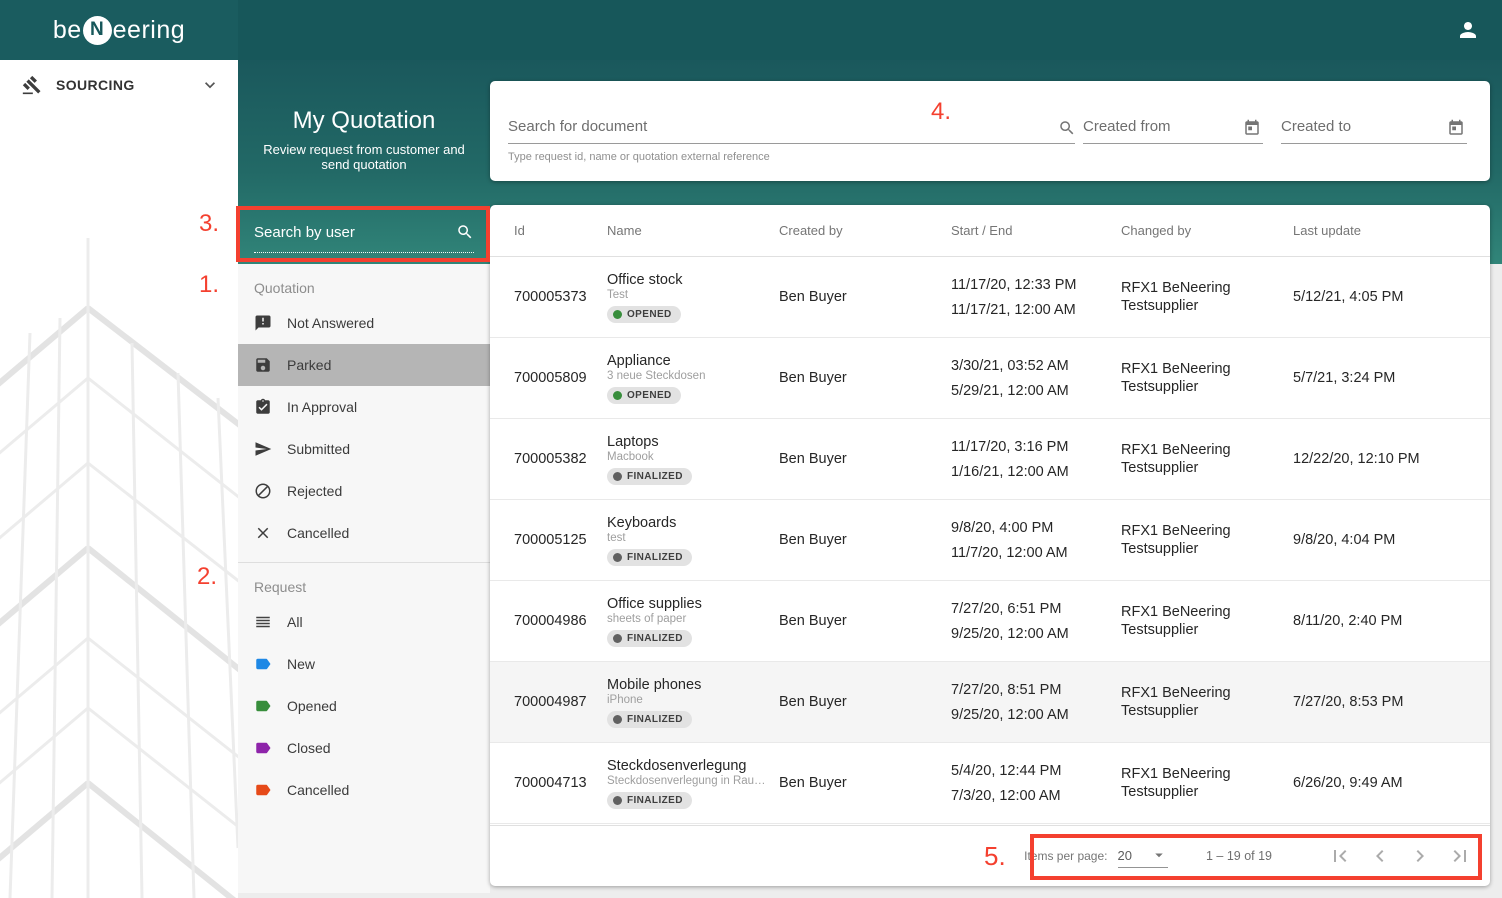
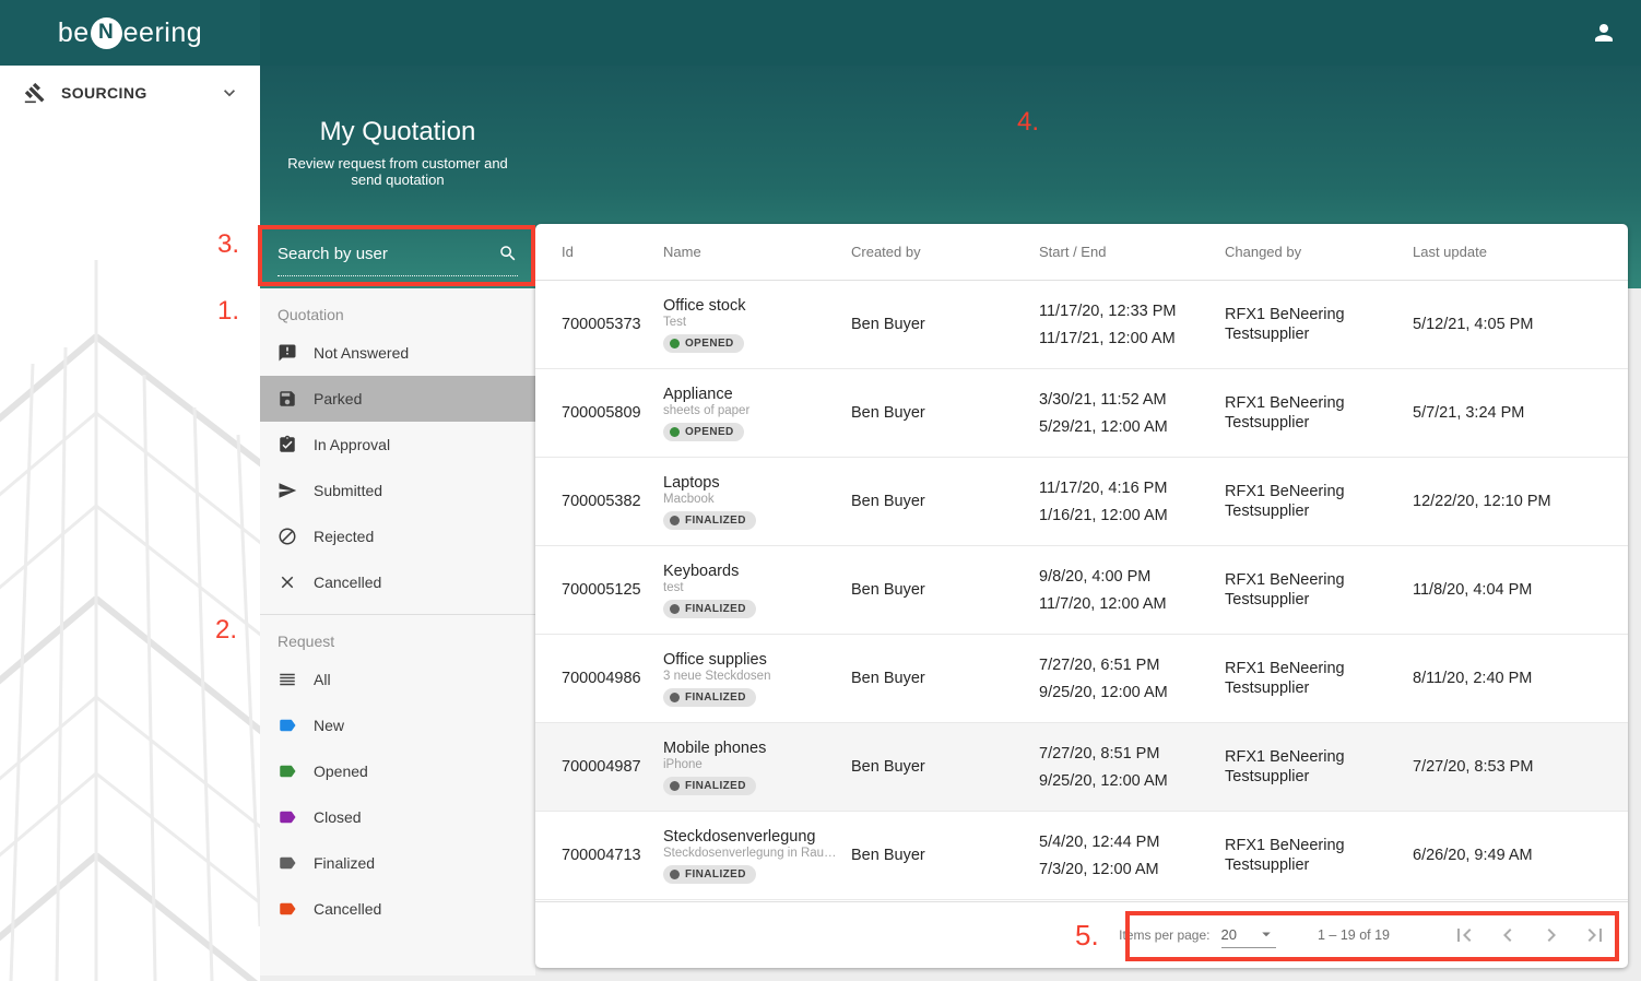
  be
  N
  eering
  SOURCING
  My Quotation
  Review request from customer and send quotation
  Search by user
  Quotation
  Not Answered
  Parked
  In Approval
  Submitted
  Rejected
  Cancelled
  Request
  All
  New
  Opened
  Closed
+ Finalized
  Cancelled
- Search for document
- Type request id, name or quotation external reference
- Created from
- Created to
  Id
  Name
  Created by
  Start / End
  Changed by
  Last update
  700005373
  Office stock
  Test
  OPENED
  Ben Buyer
  11/17/20, 12:33 PM
  11/17/21, 12:00 AM
  RFX1 BeNeering Testsupplier
  5/12/21, 4:05 PM
  700005809
  Appliance
- 3 neue Steckdosen
+ sheets of paper
  OPENED
  Ben Buyer
- 3/30/21, 03:52 AM
+ 3/30/21, 11:52 AM
  5/29/21, 12:00 AM
  RFX1 BeNeering Testsupplier
  5/7/21, 3:24 PM
  700005382
  Laptops
  Macbook
  FINALIZED
  Ben Buyer
- 11/17/20, 3:16 PM
+ 11/17/20, 4:16 PM
  1/16/21, 12:00 AM
  RFX1 BeNeering Testsupplier
  12/22/20, 12:10 PM
  700005125
  Keyboards
  test
  FINALIZED
  Ben Buyer
  9/8/20, 4:00 PM
  11/7/20, 12:00 AM
  RFX1 BeNeering Testsupplier
- 9/8/20, 4:04 PM
+ 11/8/20, 4:04 PM
  700004986
  Office supplies
- sheets of paper
+ 3 neue Steckdosen
  FINALIZED
  Ben Buyer
  7/27/20, 6:51 PM
  9/25/20, 12:00 AM
  RFX1 BeNeering Testsupplier
  8/11/20, 2:40 PM
  700004987
  Mobile phones
  iPhone
  FINALIZED
  Ben Buyer
  7/27/20, 8:51 PM
  9/25/20, 12:00 AM
  RFX1 BeNeering Testsupplier
  7/27/20, 8:53 PM
  700004713
  Steckdosenverlegung
  Steckdosenverlegung in Raum
  FINALIZED
  Ben Buyer
  5/4/20, 12:44 PM
  7/3/20, 12:00 AM
  RFX1 BeNeering Testsupplier
  6/26/20, 9:49 AM
  Items per page:
  20
  1 – 19 of 19
  1.
  2.
  3.
  4.
  5.
